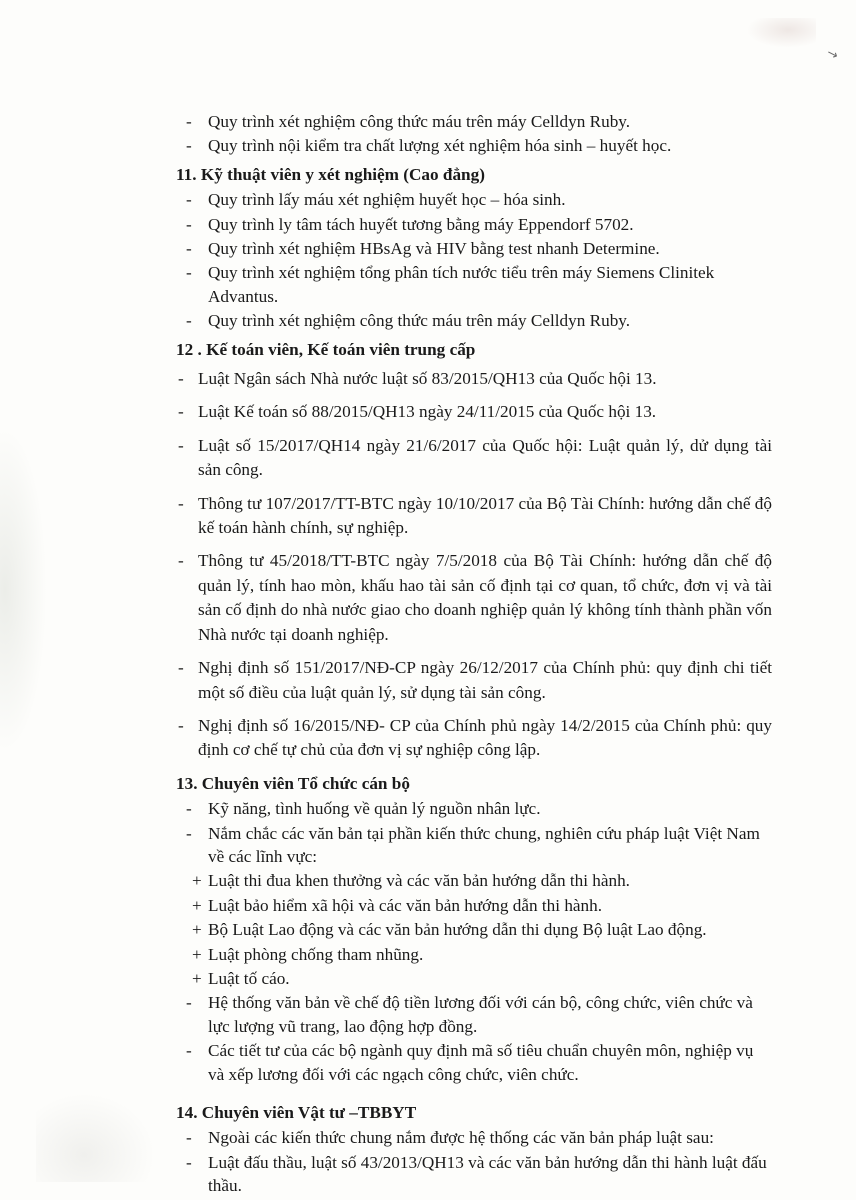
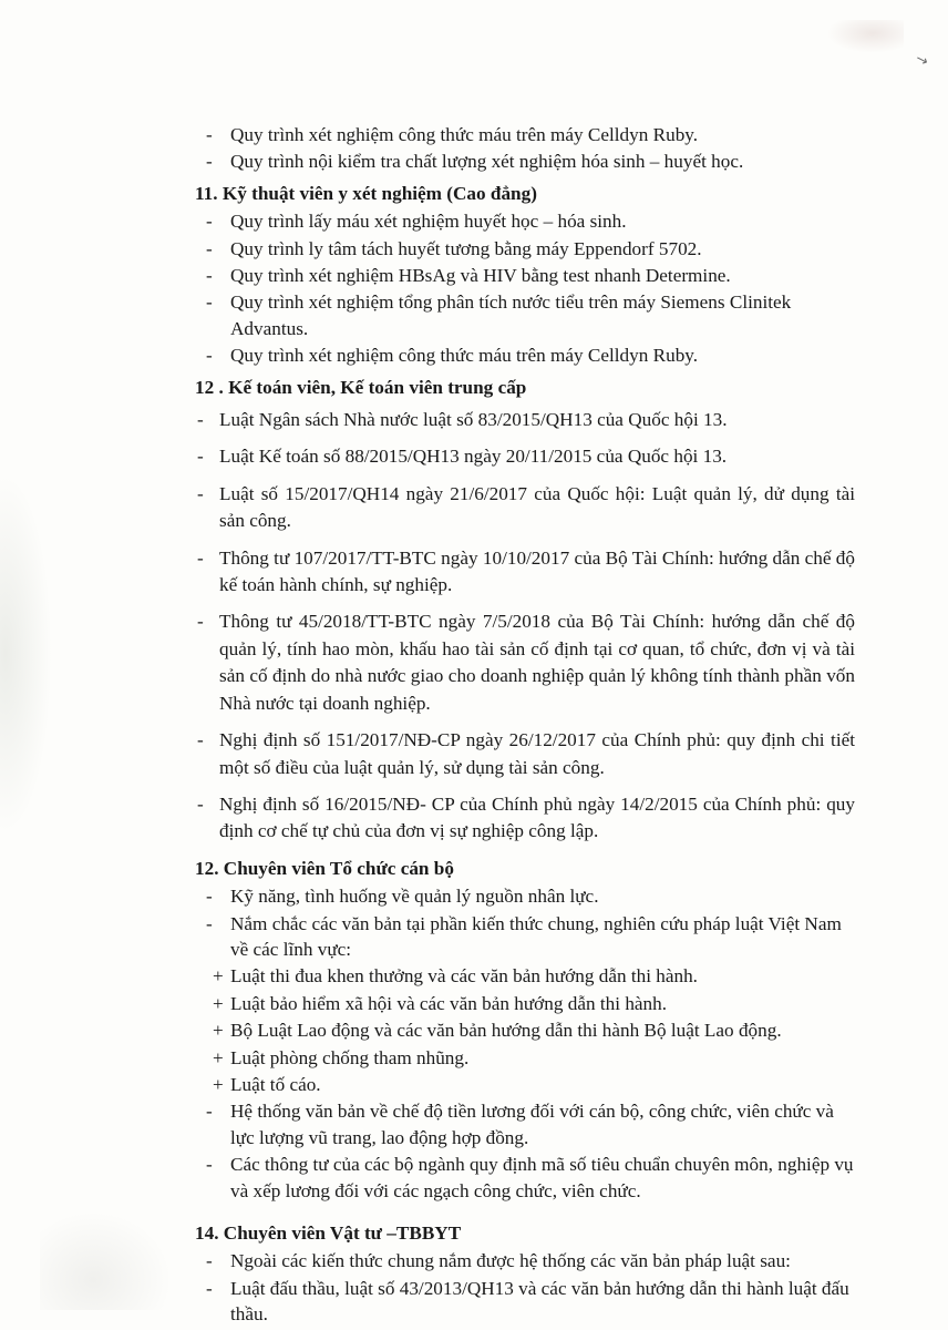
  -
  Quy trình xét nghiệm công thức máu trên máy Celldyn Ruby.
  -
  Quy trình nội kiểm tra chất lượng xét nghiệm hóa sinh – huyết học.
  11. Kỹ thuật viên y xét nghiệm (Cao đẳng)
  -
  Quy trình lấy máu xét nghiệm huyết học – hóa sinh.
  -
  Quy trình ly tâm tách huyết tương bằng máy Eppendorf 5702.
  -
  Quy trình xét nghiệm HBsAg và HIV bằng test nhanh Determine.
  -
  Quy trình xét nghiệm tổng phân tích nước tiểu trên máy Siemens Clinitek Advantus.
  -
  Quy trình xét nghiệm công thức máu trên máy Celldyn Ruby.
  12 . Kế toán viên, Kế toán viên trung cấp
  -
  Luật Ngân sách Nhà nước luật số 83/2015/QH13 của Quốc hội 13.
  -
- Luật Kế toán số 88/2015/QH13 ngày 24/11/2015 của Quốc hội 13.
+ Luật Kế toán số 88/2015/QH13 ngày 20/11/2015 của Quốc hội 13.
  -
  Luật số 15/2017/QH14 ngày 21/6/2017 của Quốc hội: Luật quản lý, dử dụng tài sản công.
  -
  Thông tư 107/2017/TT-BTC ngày 10/10/2017 của Bộ Tài Chính: hướng dẫn chế độ kế toán hành chính, sự nghiệp.
  -
  Thông tư 45/2018/TT-BTC ngày 7/5/2018 của Bộ Tài Chính: hướng dẫn chế độ quản lý, tính hao mòn, khấu hao tài sản cố định tại cơ quan, tổ chức, đơn vị và tài sản cố định do nhà nước giao cho doanh nghiệp quản lý không tính thành phần vốn Nhà nước tại doanh nghiệp.
  -
  Nghị định số 151/2017/NĐ-CP ngày 26/12/2017 của Chính phủ: quy định chi tiết một số điều của luật quản lý, sử dụng tài sản công.
  -
  Nghị định số 16/2015/NĐ- CP của Chính phủ ngày 14/2/2015 của Chính phủ: quy định cơ chế tự chủ của đơn vị sự nghiệp công lập.
- 13. Chuyên viên Tổ chức cán bộ
+ 12. Chuyên viên Tổ chức cán bộ
  -
  Kỹ năng, tình huống về quản lý nguồn nhân lực.
  -
  Nắm chắc các văn bản tại phần kiến thức chung, nghiên cứu pháp luật Việt Nam về các lĩnh vực:
  +
  Luật thi đua khen thưởng và các văn bản hướng dẫn thi hành.
  +
  Luật bảo hiểm xã hội và các văn bản hướng dẫn thi hành.
  +
- Bộ Luật Lao động và các văn bản hướng dẫn thi dụng Bộ luật Lao động.
+ Bộ Luật Lao động và các văn bản hướng dẫn thi hành Bộ luật Lao động.
  +
  Luật phòng chống tham nhũng.
  +
  Luật tố cáo.
  -
  Hệ thống văn bản về chế độ tiền lương đối với cán bộ, công chức, viên chức và lực lượng vũ trang, lao động hợp đồng.
  -
- Các tiết tư của các bộ ngành quy định mã số tiêu chuẩn chuyên môn, nghiệp vụ và xếp lương đối với các ngạch công chức, viên chức.
+ Các thông tư của các bộ ngành quy định mã số tiêu chuẩn chuyên môn, nghiệp vụ và xếp lương đối với các ngạch công chức, viên chức.
  14. Chuyên viên Vật tư –TBBYT
  -
  Ngoài các kiến thức chung nắm được hệ thống các văn bản pháp luật sau:
  -
  Luật đấu thầu, luật số 43/2013/QH13 và các văn bản hướng dẫn thi hành luật đấu thầu.
